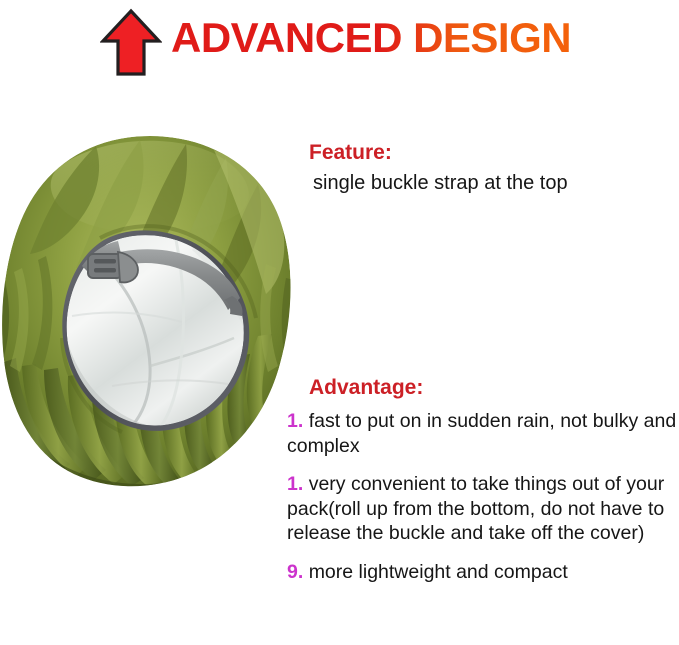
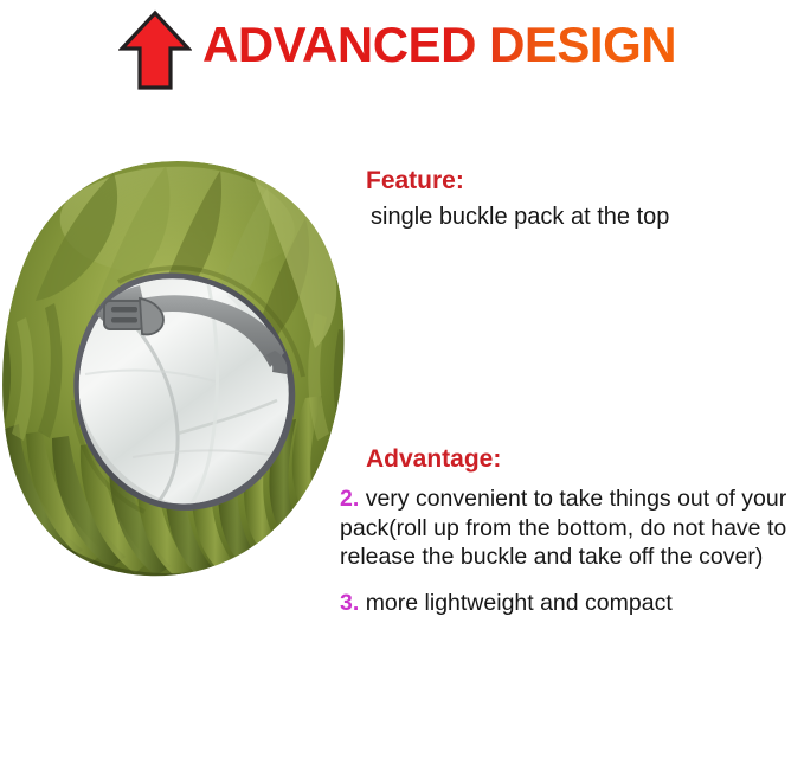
  ADVANCED DESIGN
  Feature:
- single buckle strap at the top
+ single buckle pack at the top
  Advantage:
- 1. fast to put on in sudden rain, not bulky and complex
- 1. very convenient to take things out of your pack(roll up from the bottom, do not have to release the buckle and take off the cover)
+ 2. very convenient to take things out of your pack(roll up from the bottom, do not have to release the buckle and take off the cover)
- 9. more lightweight and compact
+ 3. more lightweight and compact
